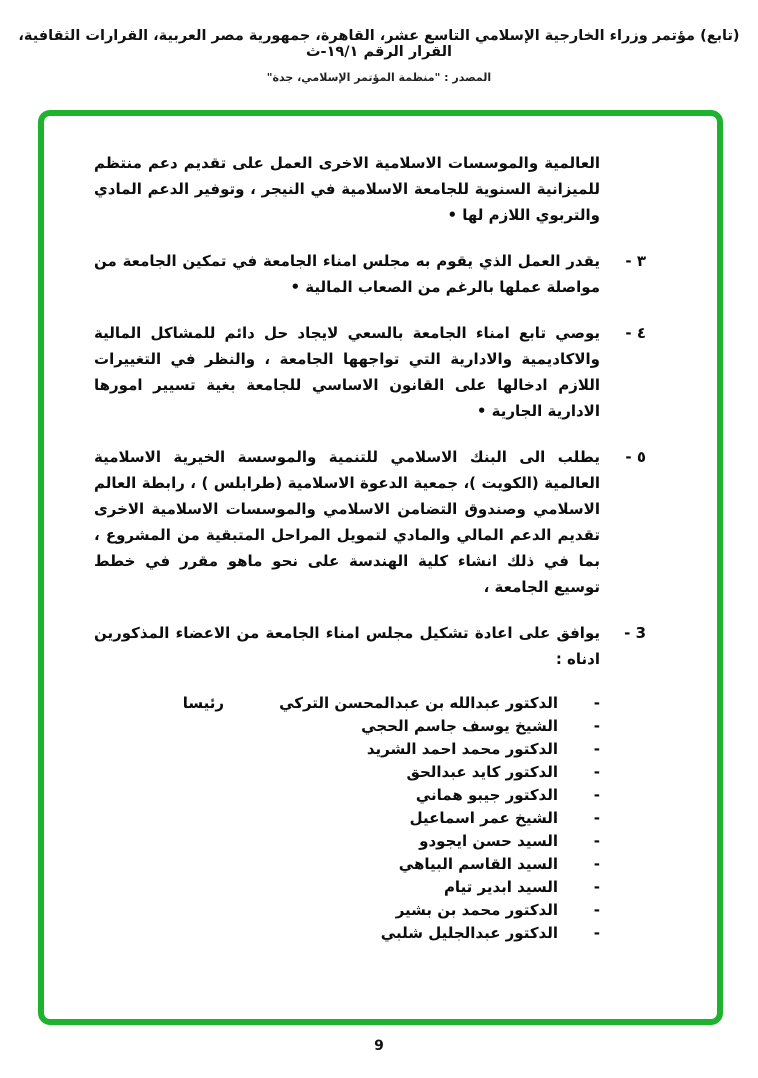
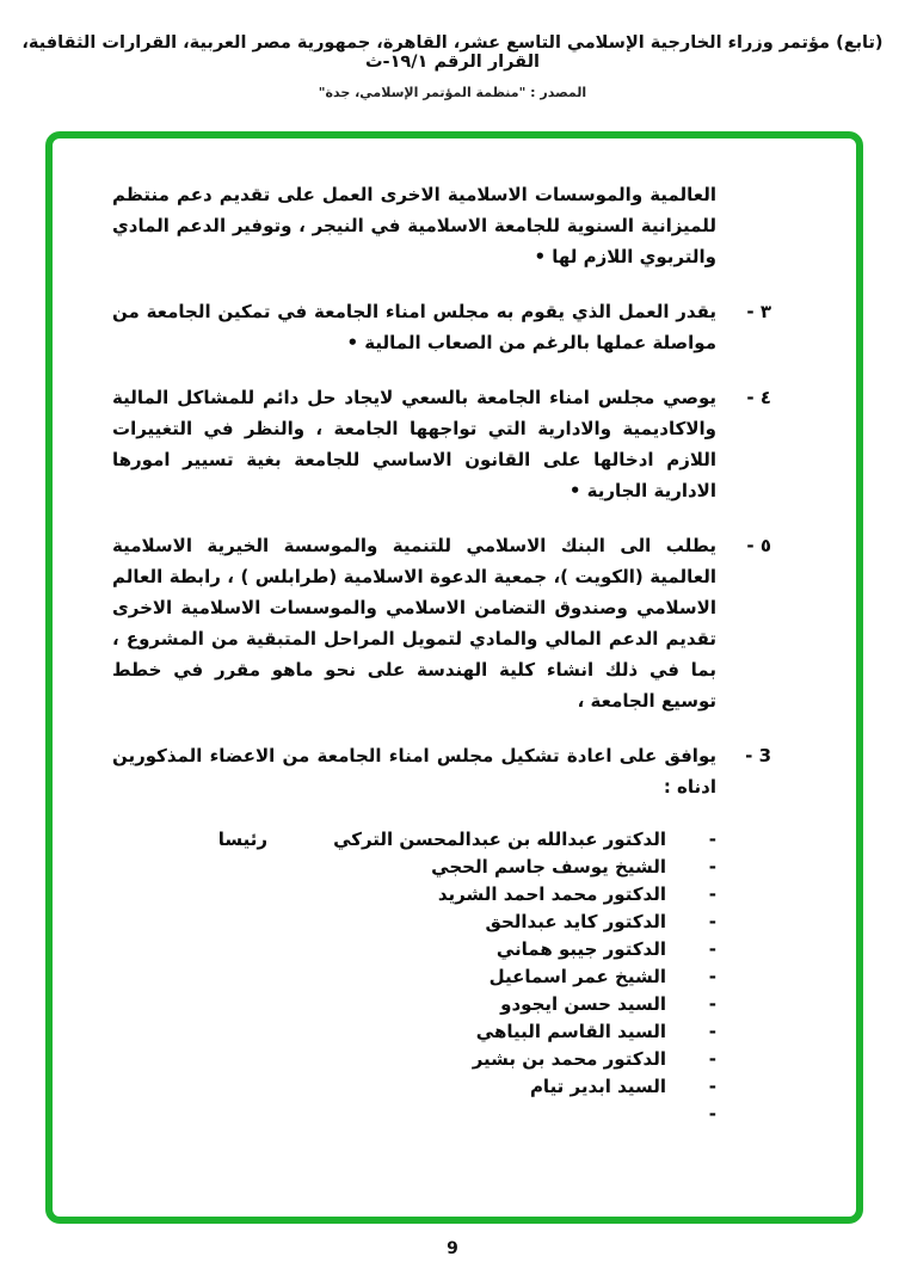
  (تابع) مؤتمر وزراء الخارجية الإسلامي التاسع عشر، القاهرة، جمهورية مصر العربية، القرارات الثقافية، القرار الرقم ١٩/١-ث
  المصدر : "منظمة المؤتمر الإسلامي، جدة"
  العالمية والموسسات الاسلامية الاخرى العمل على تقديم دعم منتظم للميزانية السنوية للجامعة الاسلامية في النيجر ، وتوفير الدعم المادي والتربوي اللازم لها •
  ٣ -
  يقدر العمل الذي يقوم به مجلس امناء الجامعة في تمكين الجامعة من مواصلة عملها بالرغم من الصعاب المالية •
  ٤ -
- يوصي تابع امناء الجامعة بالسعي لايجاد حل دائم للمشاكل المالية والاكاديمية والادارية التي تواجهها الجامعة ، والنظر في التغييرات اللازم ادخالها على القانون الاساسي للجامعة بغية تسيير امورها الادارية الجارية •
+ يوصي مجلس امناء الجامعة بالسعي لايجاد حل دائم للمشاكل المالية والاكاديمية والادارية التي تواجهها الجامعة ، والنظر في التغييرات اللازم ادخالها على القانون الاساسي للجامعة بغية تسيير امورها الادارية الجارية •
  ٥ -
  يطلب الى البنك الاسلامي للتنمية والموسسة الخيرية الاسلامية العالمية (الكويت )، جمعية الدعوة الاسلامية (طرابلس ) ، رابطة العالم الاسلامي وصندوق التضامن الاسلامي والموسسات الاسلامية الاخرى تقديم الدعم المالي والمادي لتمويل المراحل المتبقية من المشروع ، بما في ذلك انشاء كلية الهندسة على نحو ماهو مقرر في خطط توسيع الجامعة ،
  3 -
  يوافق على اعادة تشكيل مجلس امناء الجامعة من الاعضاء المذكورين ادناه :
  -
  الدكتور عبدالله بن عبدالمحسن التركي
  رئيسا
  -
  الشيخ يوسف جاسم الحجي
  -
  الدكتور محمد احمد الشريد
  -
  الدكتور كايد عبدالحق
  -
  الدكتور جيبو هماني
  -
  الشيخ عمر اسماعيل
  -
  السيد حسن ايجودو
  -
  السيد القاسم البياهي
  -
- السيد ابدير تيام
+ الدكتور محمد بن بشير
  -
- الدكتور محمد بن بشير
+ السيد ابدير تيام
  -
- الدكتور عبدالجليل شلبي
  9
